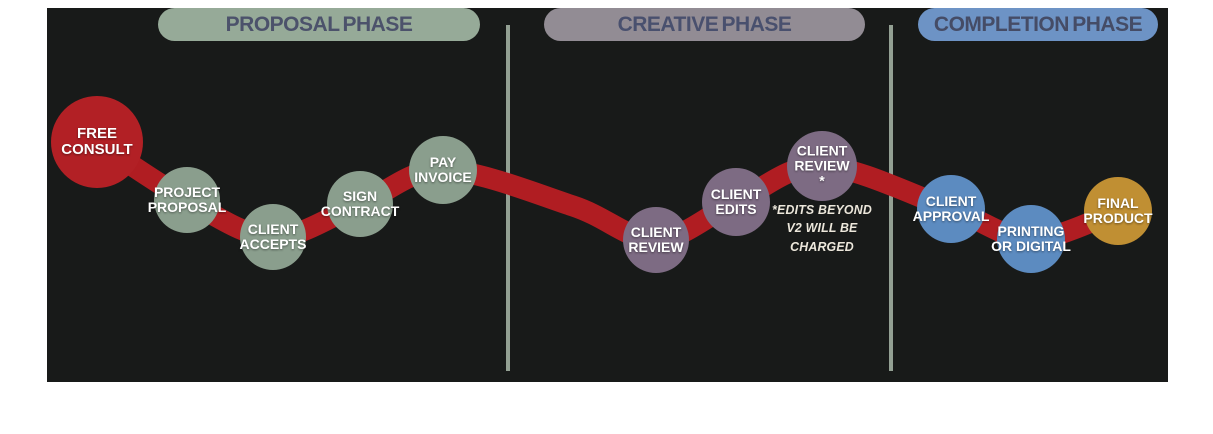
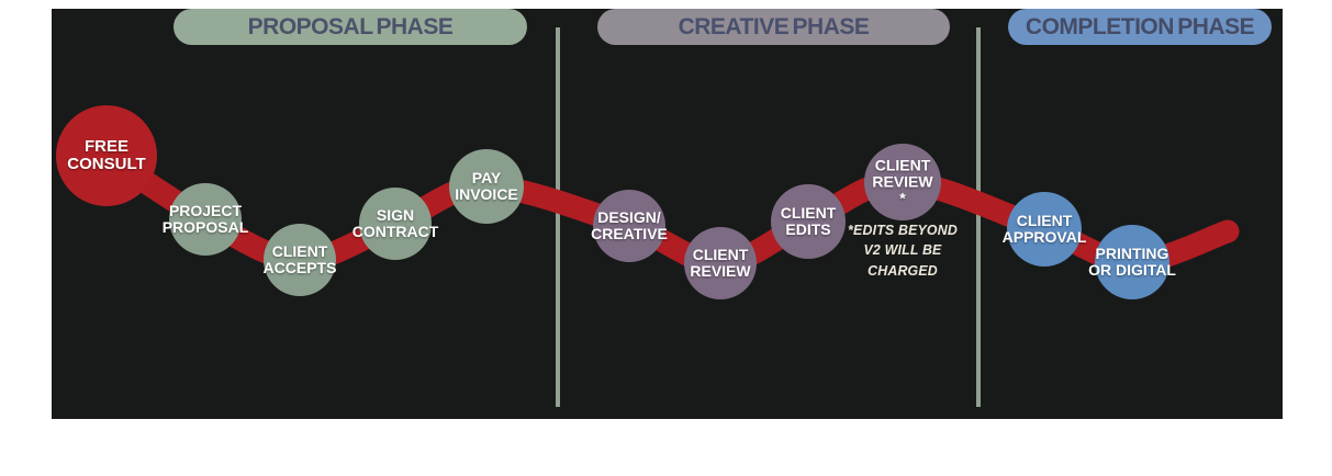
  FREE
  CONSULT
  PROJECT
  PROPOSAL
  CLIENT
  ACCEPTS
  SIGN
  CONTRACT
  PAY
  INVOICE
+ DESIGN/
+ CREATIVE
  CLIENT
  REVIEW
  CLIENT
  EDITS
  CLIENT
  REVIEW
  *
  CLIENT
  APPROVAL
  PRINTING
  OR DIGITAL
- FINAL
- PRODUCT
  PROPOSAL PHASE
  CREATIVE PHASE
  COMPLETION PHASE
  *EDITS BEYOND
  V2 WILL BE
  CHARGED
